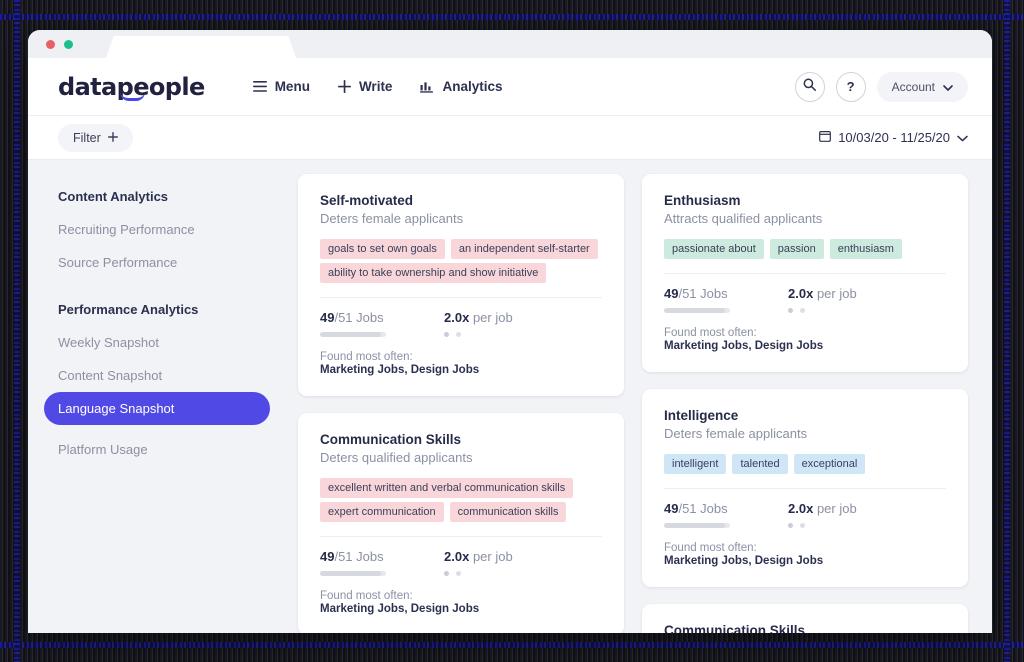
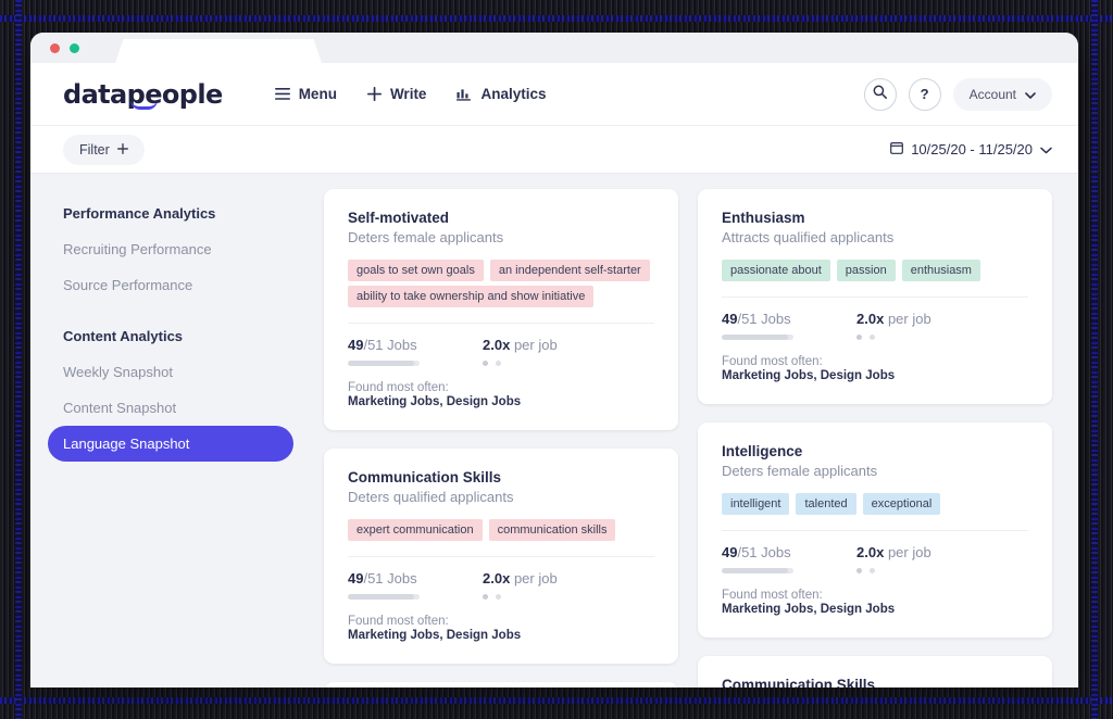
  datapeople
  Menu
  Write
  Analytics
  ?
  Account
  Filter
- 10/03/20 - 11/25/20
+ 10/25/20 - 11/25/20
- Content Analytics
+ Performance Analytics
  Recruiting Performance
  Source Performance
- Performance Analytics
+ Content Analytics
  Weekly Snapshot
  Content Snapshot
  Language Snapshot
- Platform Usage
  Self-motivated
  Deters female applicants
  goals to set own goals
  an independent self-starter
  ability to take ownership and show initiative
  49/51 Jobs
  2.0x per job
  Found most often:
  Marketing Jobs, Design Jobs
  Communication Skills
  Deters qualified applicants
- excellent written and verbal communication skills
  expert communication
  communication skills
  49/51 Jobs
  2.0x per job
  Found most often:
  Marketing Jobs, Design Jobs
  Enthusiasm
  Attracts qualified applicants
  passionate about
  passion
  enthusiasm
  49/51 Jobs
  2.0x per job
  Found most often:
  Marketing Jobs, Design Jobs
  Intelligence
  Deters female applicants
  intelligent
  talented
  exceptional
  49/51 Jobs
  2.0x per job
  Found most often:
  Marketing Jobs, Design Jobs
  Communication Skills
